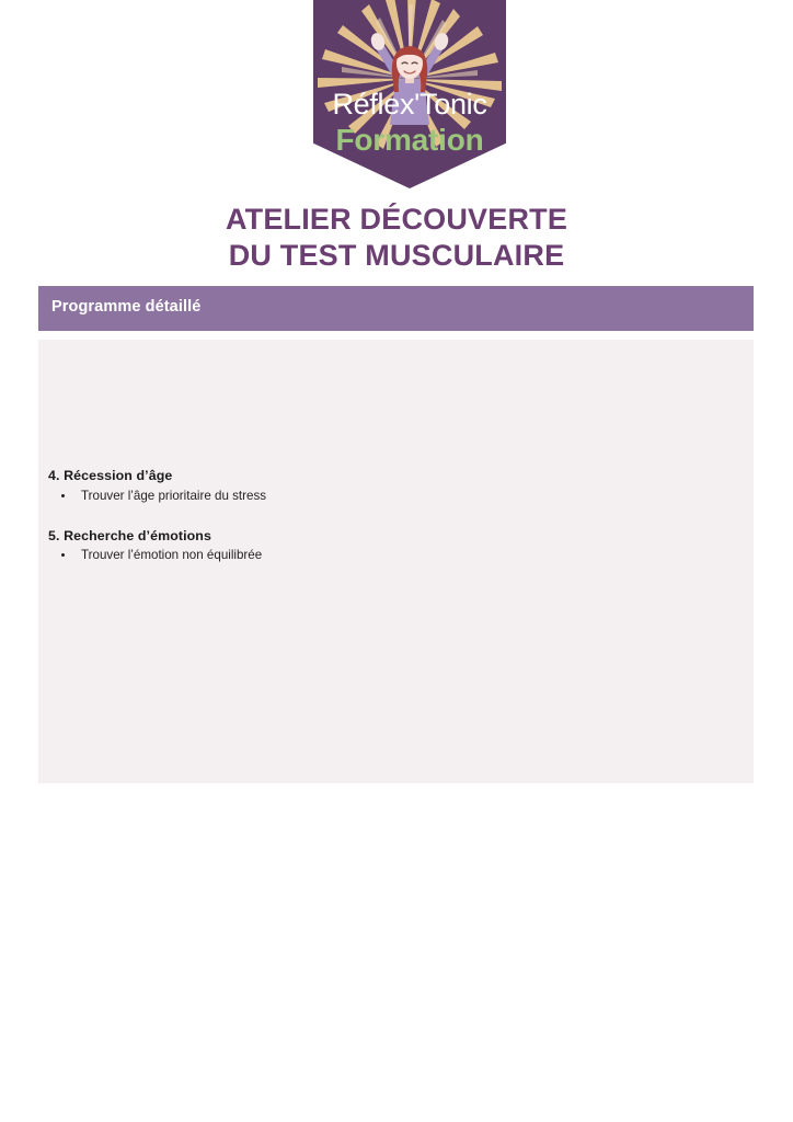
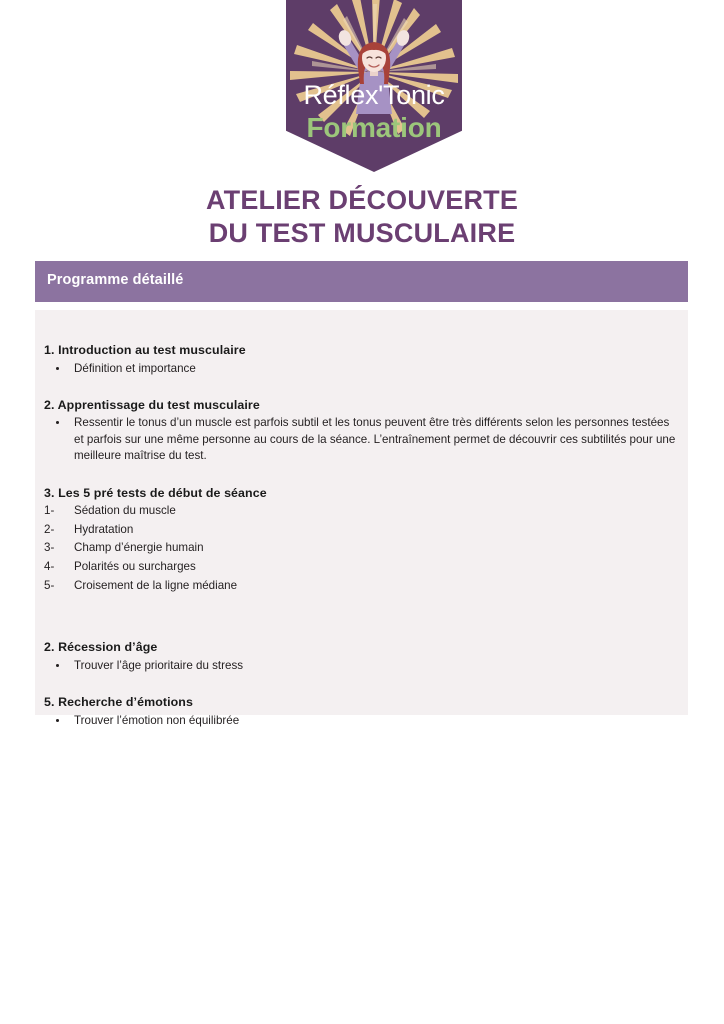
  Réflex'Tonic
  Formation
  ATELIER DÉCOUVERTE
  DU TEST MUSCULAIRE
  Programme détaillé
+ 1. Introduction au test musculaire
+ Définition et importance
+ 2. Apprentissage du test musculaire
+ Ressentir le tonus d’un muscle est parfois subtil et les tonus peuvent être très différents selon les personnes testées et parfois sur une même personne au cours de la séance. L’entraînement permet de découvrir ces subtilités pour une meilleure maîtrise du test.
+ 3. Les 5 pré tests de début de séance
+ 1-
+ Sédation du muscle
+ 2-
+ Hydratation
+ 3-
+ Champ d’énergie humain
+ 4-
+ Polarités ou surcharges
+ 5-
+ Croisement de la ligne médiane
- 4. Récession d’âge
+ 2. Récession d’âge
  Trouver l’âge prioritaire du stress
  5. Recherche d’émotions
  Trouver l’émotion non équilibrée
